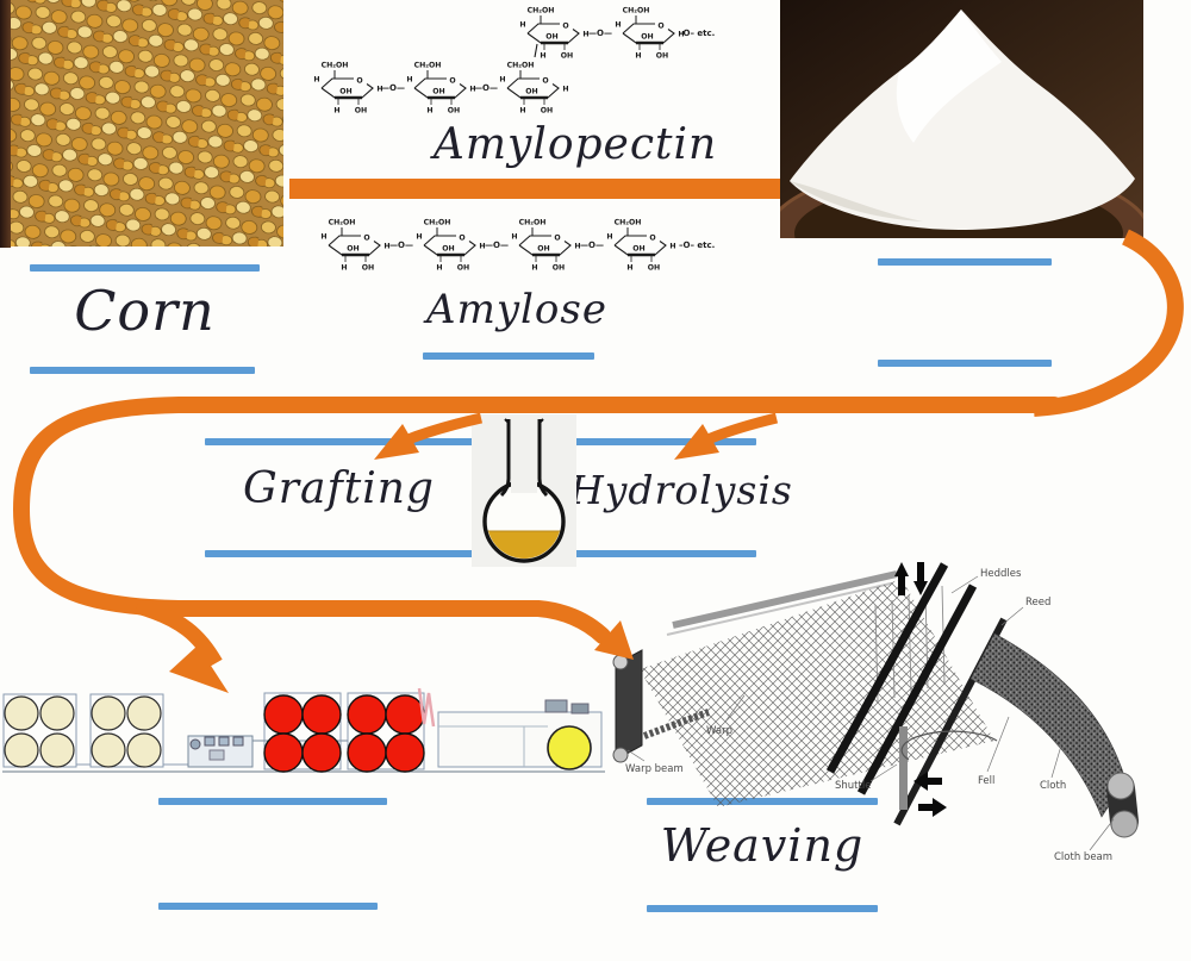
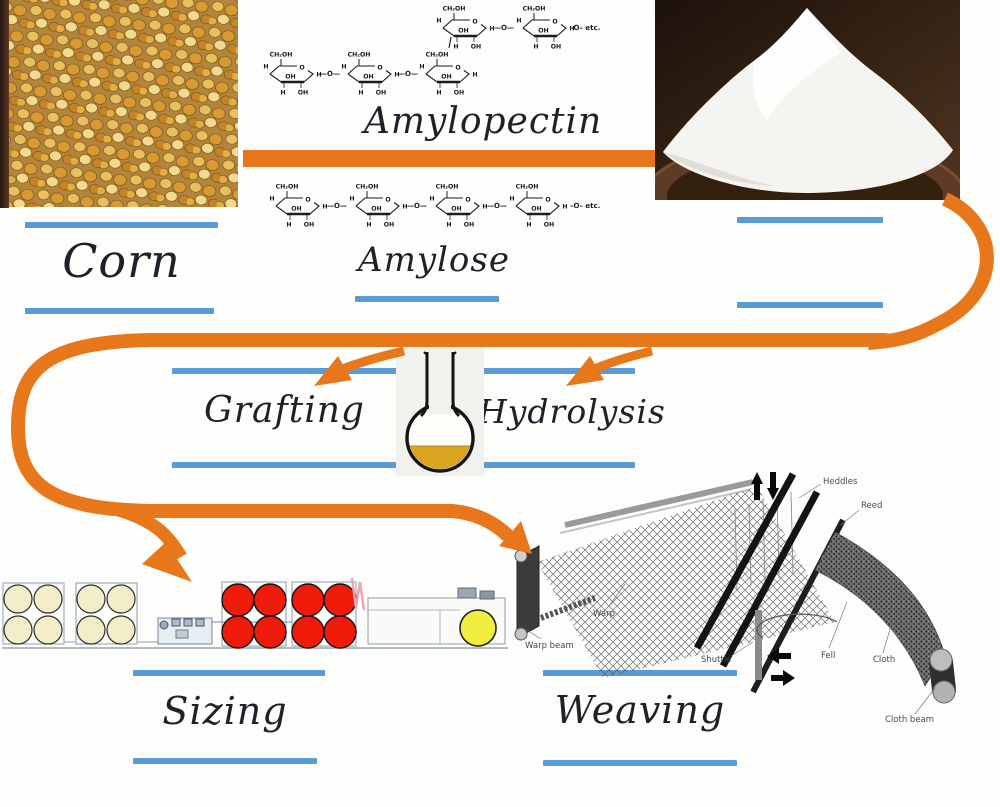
  —O—
  –O– etc.
  —O—
  —O—
  —O—
  —O—
  —O—
  –O– etc.
  Corn
  Amylopectin
  Amylose
  Grafting
  Hydrolys
+ Sizing
  Weaving
  Heddles
  Reed
  Warp
  Warp beam
  Shuttle
  Fell
  Cloth
  Cloth beam
